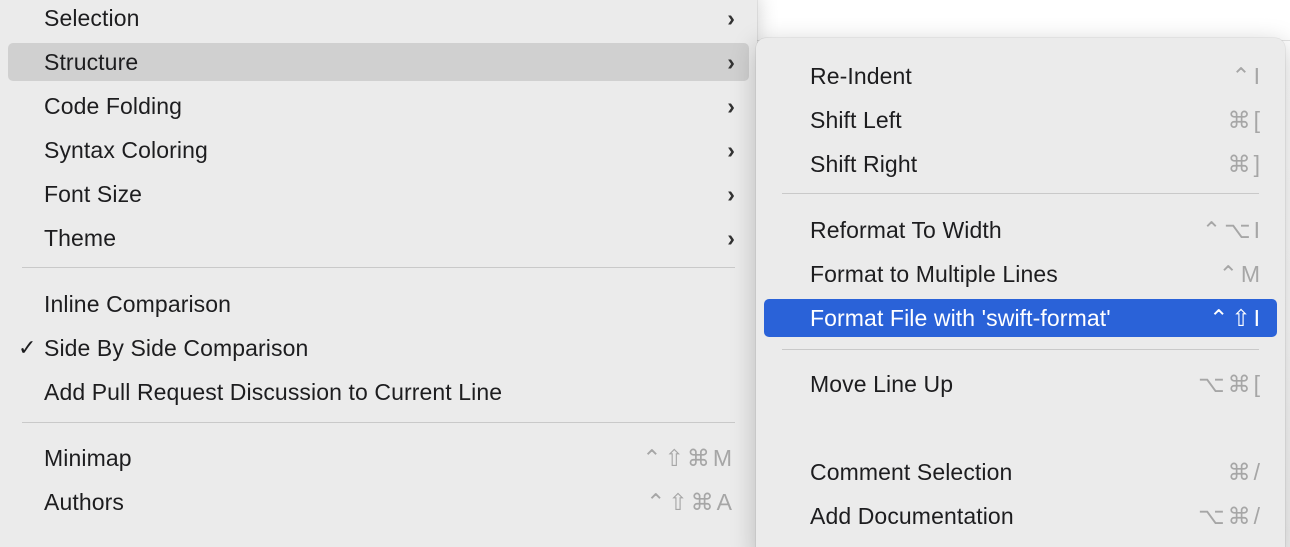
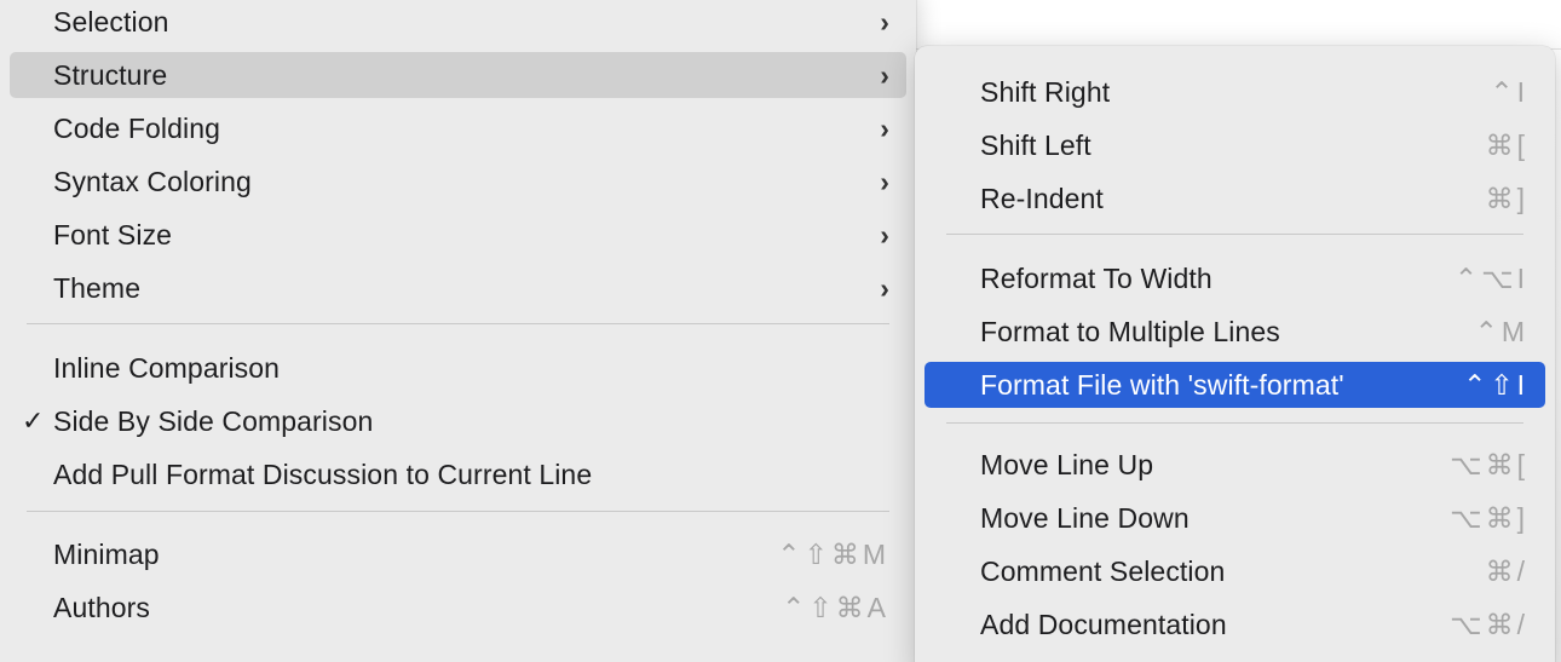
  Selection
  ›
  Structure
  ›
  Code Folding
  ›
  Syntax Coloring
  ›
  Font Size
  ›
  Theme
  ›
  Inline Comparison
  ✓
  Side By Side Comparison
- Add Pull Request Discussion to Current Line
+ Add Pull Format Discussion to Current Line
  Minimap
  ⌃⇧⌘M
  Authors
  ⌃⇧⌘A
- Re-Indent
+ Shift Right
  ⌃I
  Shift Left
  ⌘[
- Shift Right
+ Re-Indent
  ⌘]
  Reformat To Width
  ⌃⌥I
  Format to Multiple Lines
  ⌃M
  Format File with 'swift-format'
  ⌃⇧I
  Move Line Up
  ⌥⌘[
+ Move Line Down
+ ⌥⌘]
  Comment Selection
  ⌘/
  Add Documentation
  ⌥⌘/
